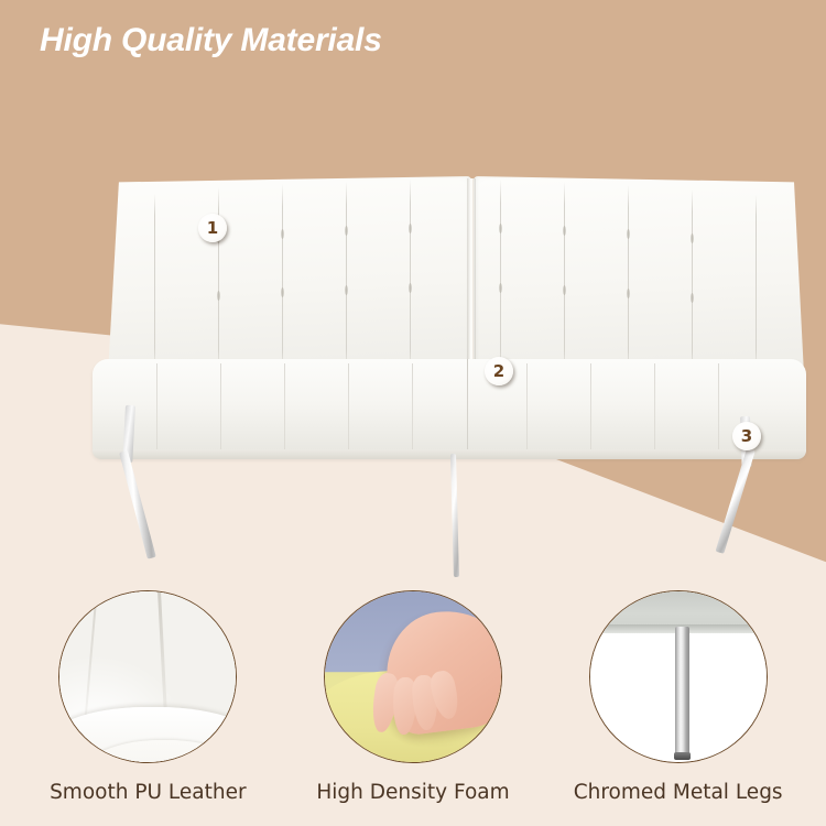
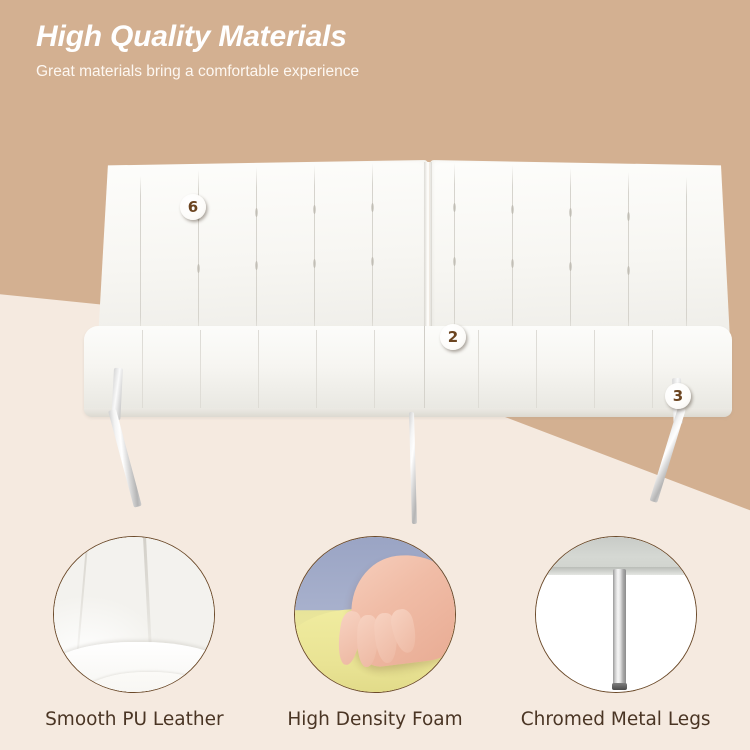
  High Quality Materials
+ Great materials bring a comfortable experience
- 1
+ 6
  2
  3
  Smooth PU Leather
  High Density Foam
  Chromed Metal Legs
